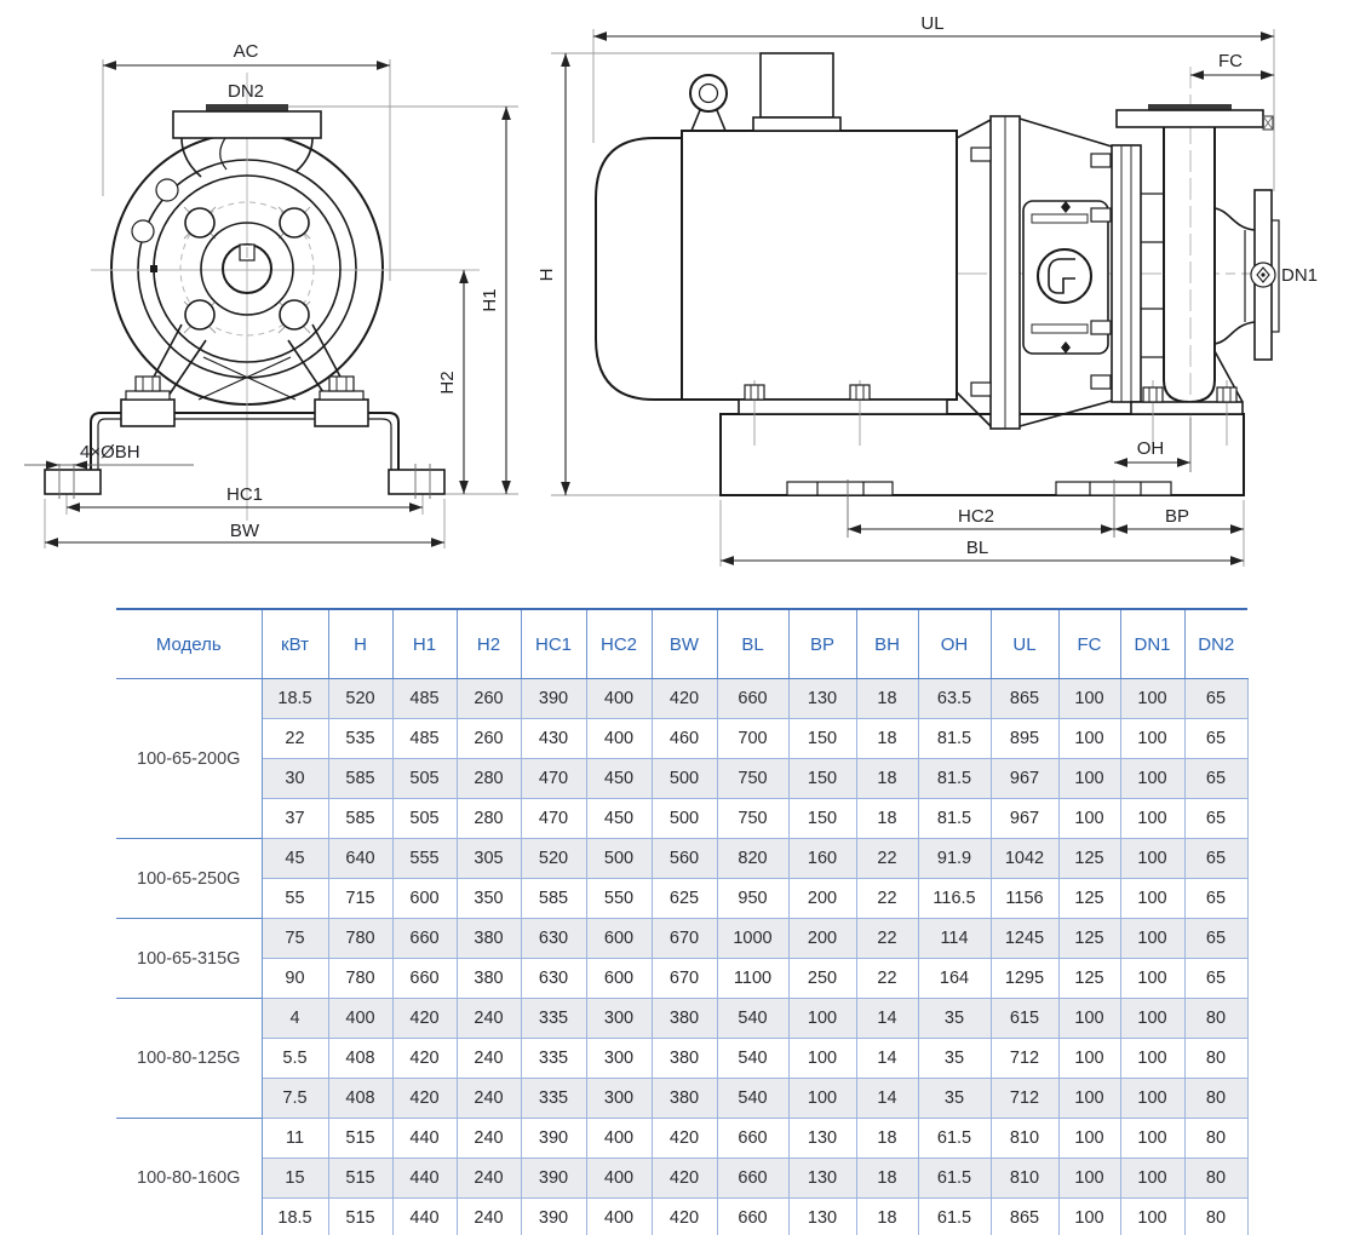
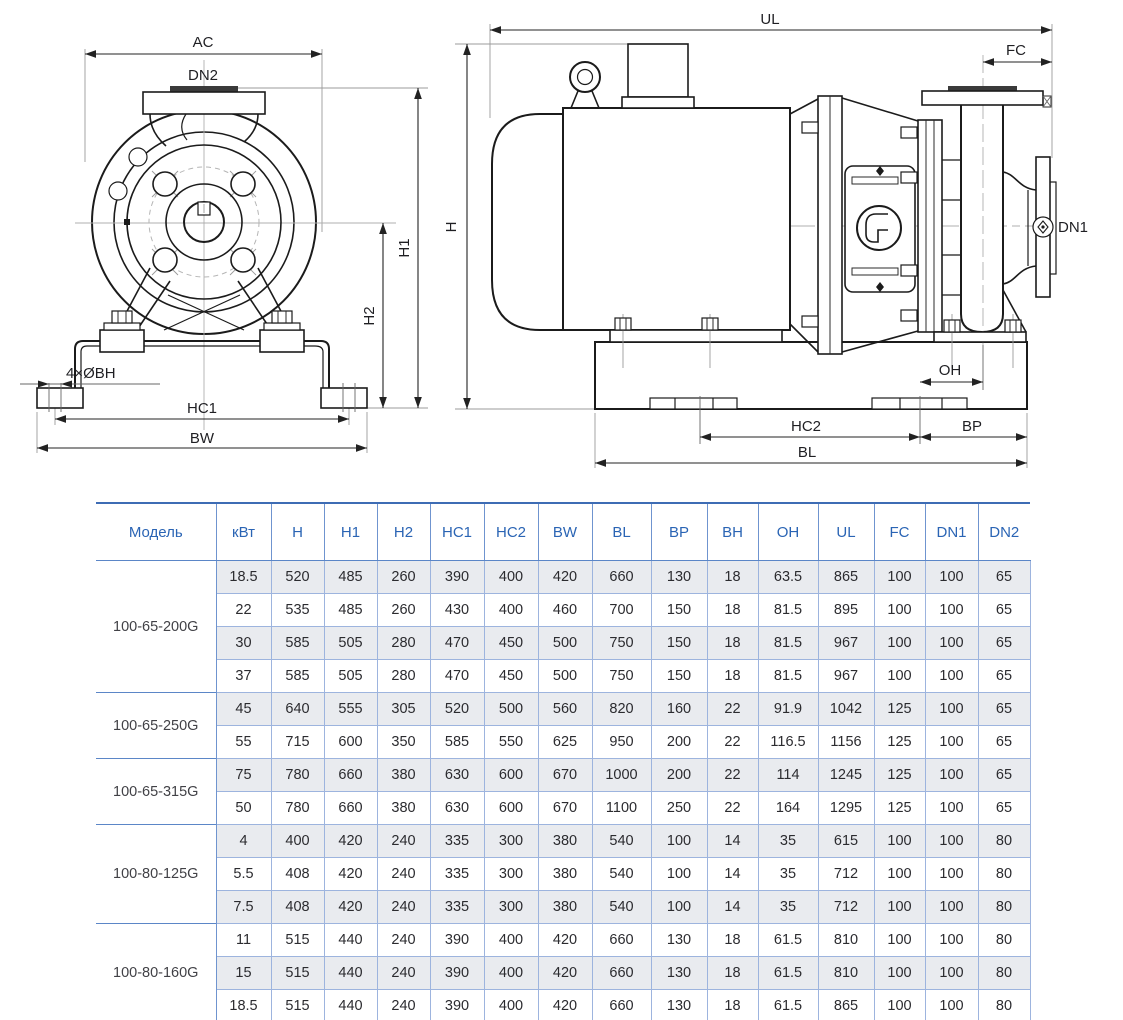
  AC
  DN2
  4×ØBH
  HC1
  BW
  UL
  FC
  DN1
  OH
  HC2
  BP
  BL
  Модель	кВт	H	H1	H2	HC1	HC2	BW	BL	BP	BH	OH	UL	FC	DN1	DN2
  100-65-200G	18.5	520	485	260	390	400	420	660	130	18	63.5	865	100	100	65
  22	535	485	260	430	400	460	700	150	18	81.5	895	100	100	65
  30	585	505	280	470	450	500	750	150	18	81.5	967	100	100	65
  37	585	505	280	470	450	500	750	150	18	81.5	967	100	100	65
  100-65-250G	45	640	555	305	520	500	560	820	160	22	91.9	1042	125	100	65
  55	715	600	350	585	550	625	950	200	22	116.5	1156	125	100	65
  100-65-315G	75	780	660	380	630	600	670	1000	200	22	114	1245	125	100	65
- 90	780	660	380	630	600	670	1100	250	22	164	1295	125	100	65
+ 50	780	660	380	630	600	670	1100	250	22	164	1295	125	100	65
  100-80-125G	4	400	420	240	335	300	380	540	100	14	35	615	100	100	80
  5.5	408	420	240	335	300	380	540	100	14	35	712	100	100	80
  7.5	408	420	240	335	300	380	540	100	14	35	712	100	100	80
  100-80-160G	11	515	440	240	390	400	420	660	130	18	61.5	810	100	100	80
  15	515	440	240	390	400	420	660	130	18	61.5	810	100	100	80
  18.5	515	440	240	390	400	420	660	130	18	61.5	865	100	100	80
